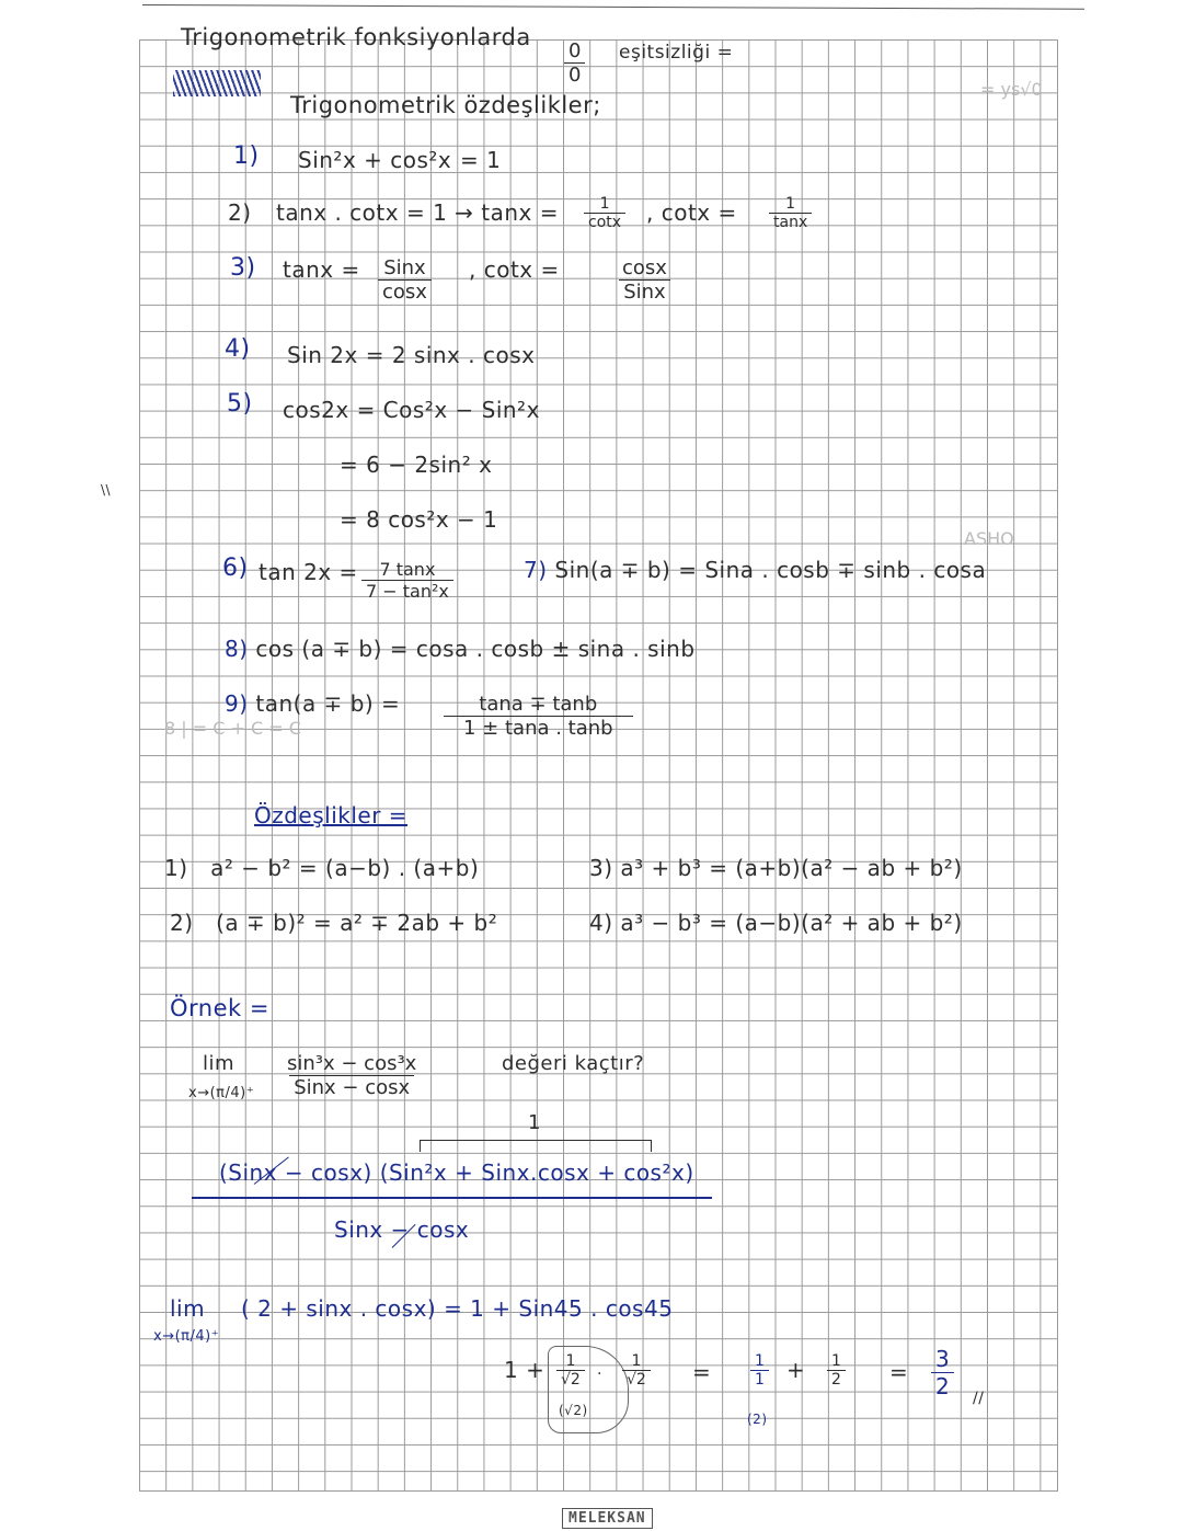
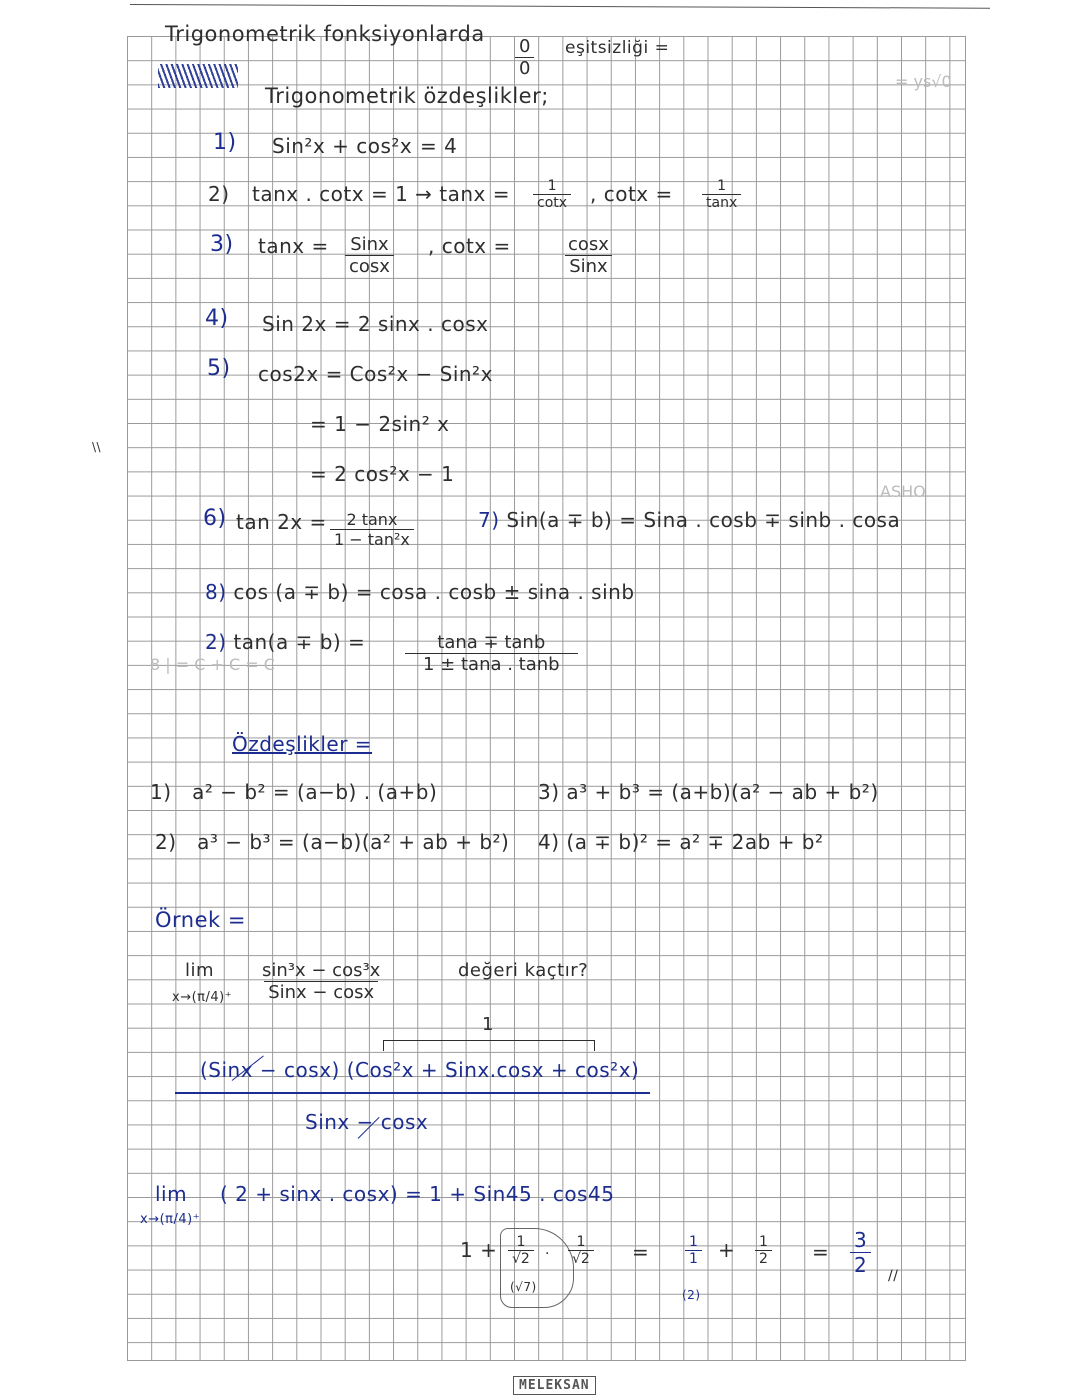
  Trigonometrik fonksiyonlarda
  0
  0
  eşitsizliği =
  Trigonometrik özdeşlikler;
  1)
  Sin²x + cos²x
- = 1
+ = 4
  2)
  tanx . cotx = 1 → tanx =
  1
  cotx
  , cotx =
  1
  tanx
  3)
  tanx =
  Sinx
  cosx
  , cotx =
  cosx
  Sinx
  4)
  Sin 2x = 2 sinx . cosx
  5)
  cos2x = Cos²x − Sin²x
- = 6 − 2sin² x
+ = 1 − 2sin² x
- = 8 cos²x − 1
+ = 2 cos²x − 1
  6)
  tan 2x =
- 7 tanx
+ 2 tanx
- 7 − tan²x
+ 1 − tan²x
  7) Sin(a ∓ b) = Sina . cosb ∓ sinb . cosa
  8) cos (a ∓ b) = cosa . cosb ± sina . sinb
- 9) tan(a ∓ b) =
+ 2) tan(a ∓ b) =
  tana ∓ tanb
  1 ± tana . tanb
  8 | = C + C = C
  Özdeşlikler =
  1) a² − b² = (a−b) . (a+b)
- 2) (a ∓ b)² = a² ∓ 2ab + b²
+ 2) a³ − b³ = (a−b)(a² + ab + b²)
  3) a³ + b³ = (a+b)(a² − ab + b²)
- 4) a³ − b³ = (a−b)(a² + ab + b²)
+ 4) (a ∓ b)² = a² ∓ 2ab + b²
  Örnek =
  lim
  x→(π/4)⁺
  sin³x − cos³x
  Sinx − cosx
  değeri kaçtır?
  1
- (Sinx − cosx) (Sin²x + Sinx.cosx + cos²x)
+ (Sinx − cosx) (Cos²x + Sinx.cosx + cos²x)
  Sinx − cosx
  lim
  x→(π/4)⁺
  ( 2 + sinx . cosx) = 1 + Sin45 . cos45
  1 +
  1
  √2
  .
  1
  √2
- (√2)
+ (√7)
  =
  1
  1
  (2)
  +
  1
  2
  =
  3
  2
  //
  \\
  = ys√0
  ASHO
  MELEKSAN
